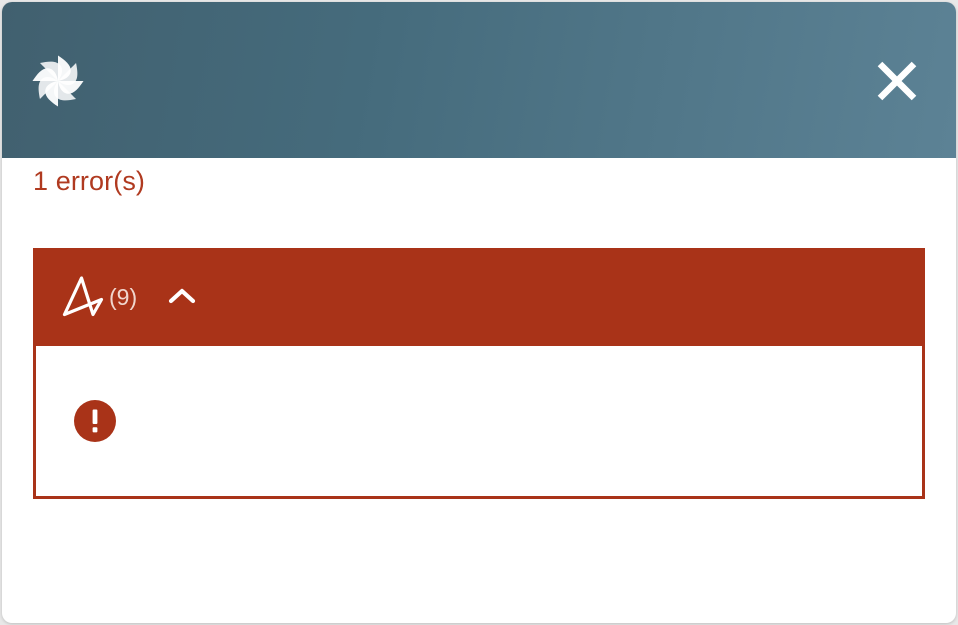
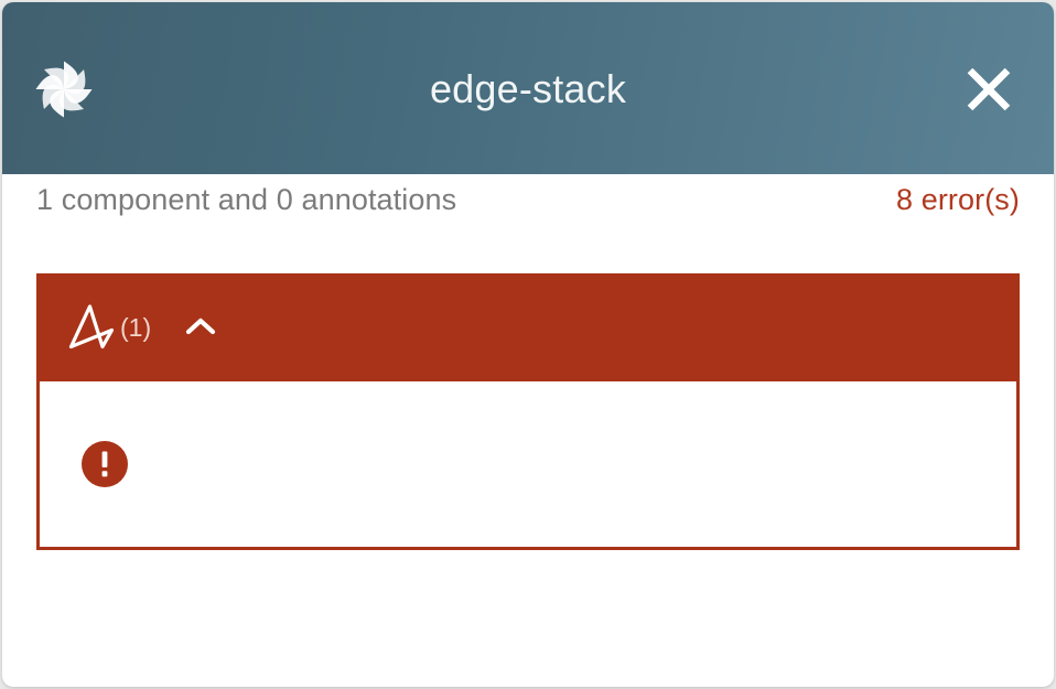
+ edge-stack
+ 1 component and 0 annotations
- 1 error(s)
+ 8 error(s)
- (9)
+ (1)
